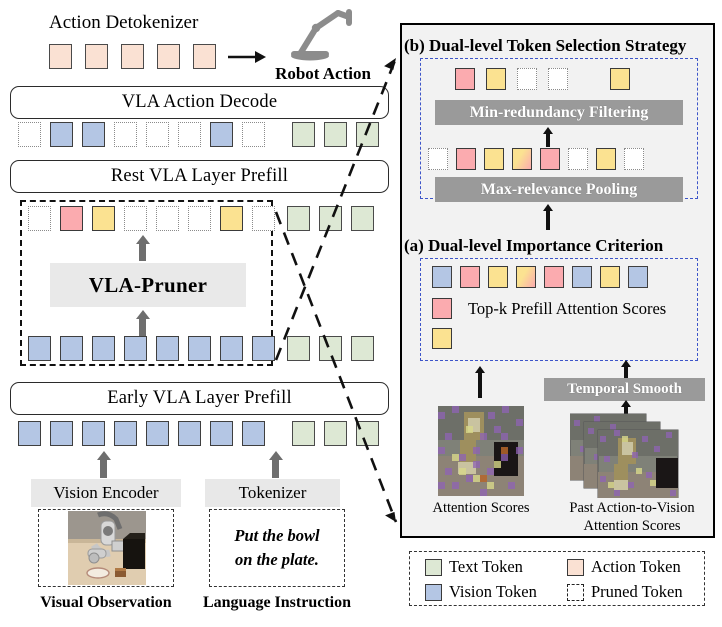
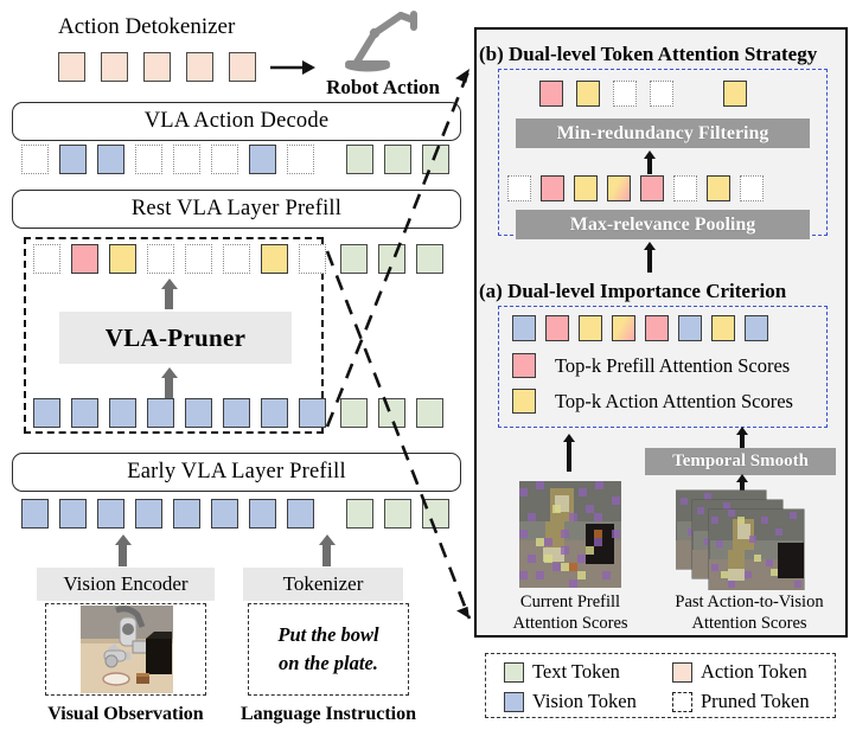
  Action Detokenizer
  Robot Action
  VLA Action Decode
  Rest VLA Layer Prefill
  VLA-Pruner
  Early VLA Layer Prefill
  Vision Encoder
  Tokenizer
  Put the bowl
  on the plate.
  Visual Observation
  Language Instruction
- (b) Dual-level Token Selection Strategy
+ (b) Dual-level Token Attention Strategy
  Min-redundancy Filtering
  Max-relevance Pooling
  (a) Dual-level Importance Criterion
  Top-k Prefill Attention Scores
+ Top-k Action Attention Scores
  Temporal Smooth
+ Current Prefill
  Attention Scores
  Past Action-to-Vision
  Attention Scores
  Text Token
  Action Token
  Vision Token
  Pruned Token
